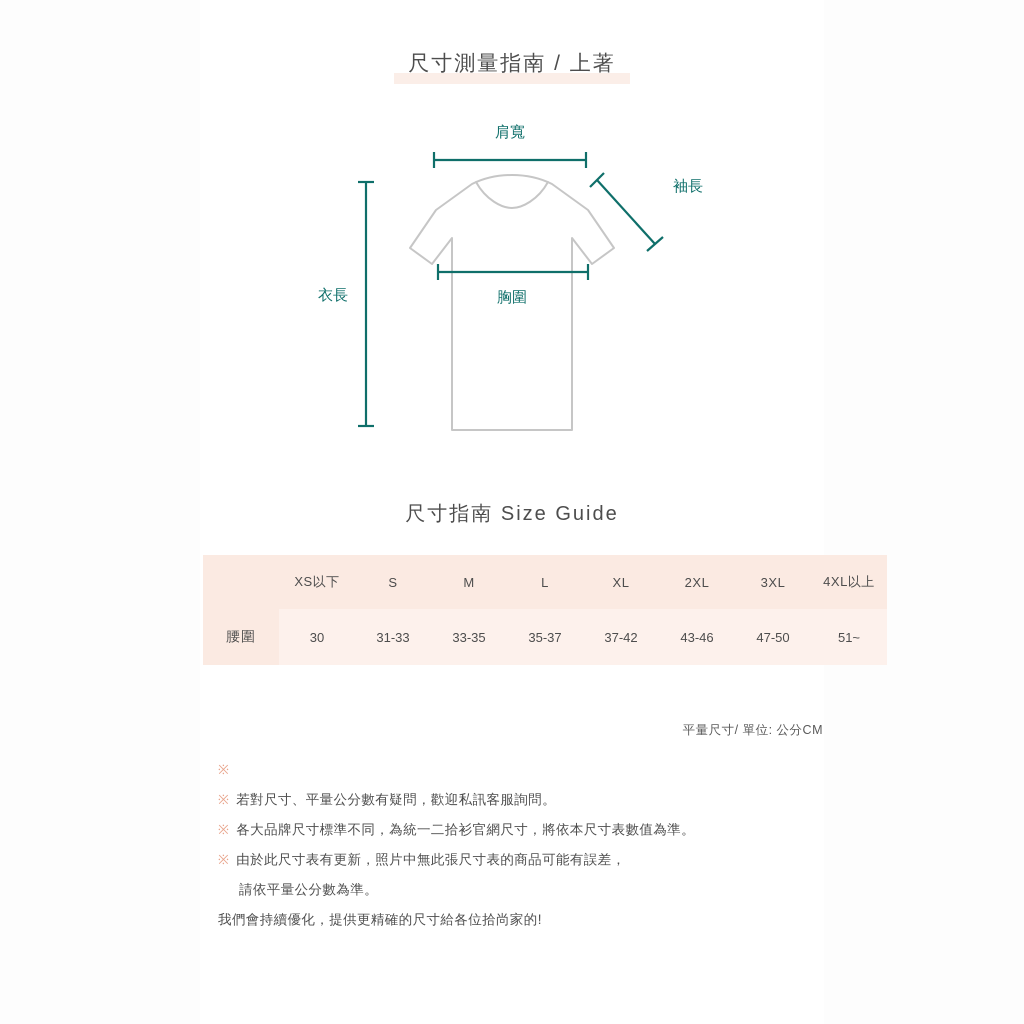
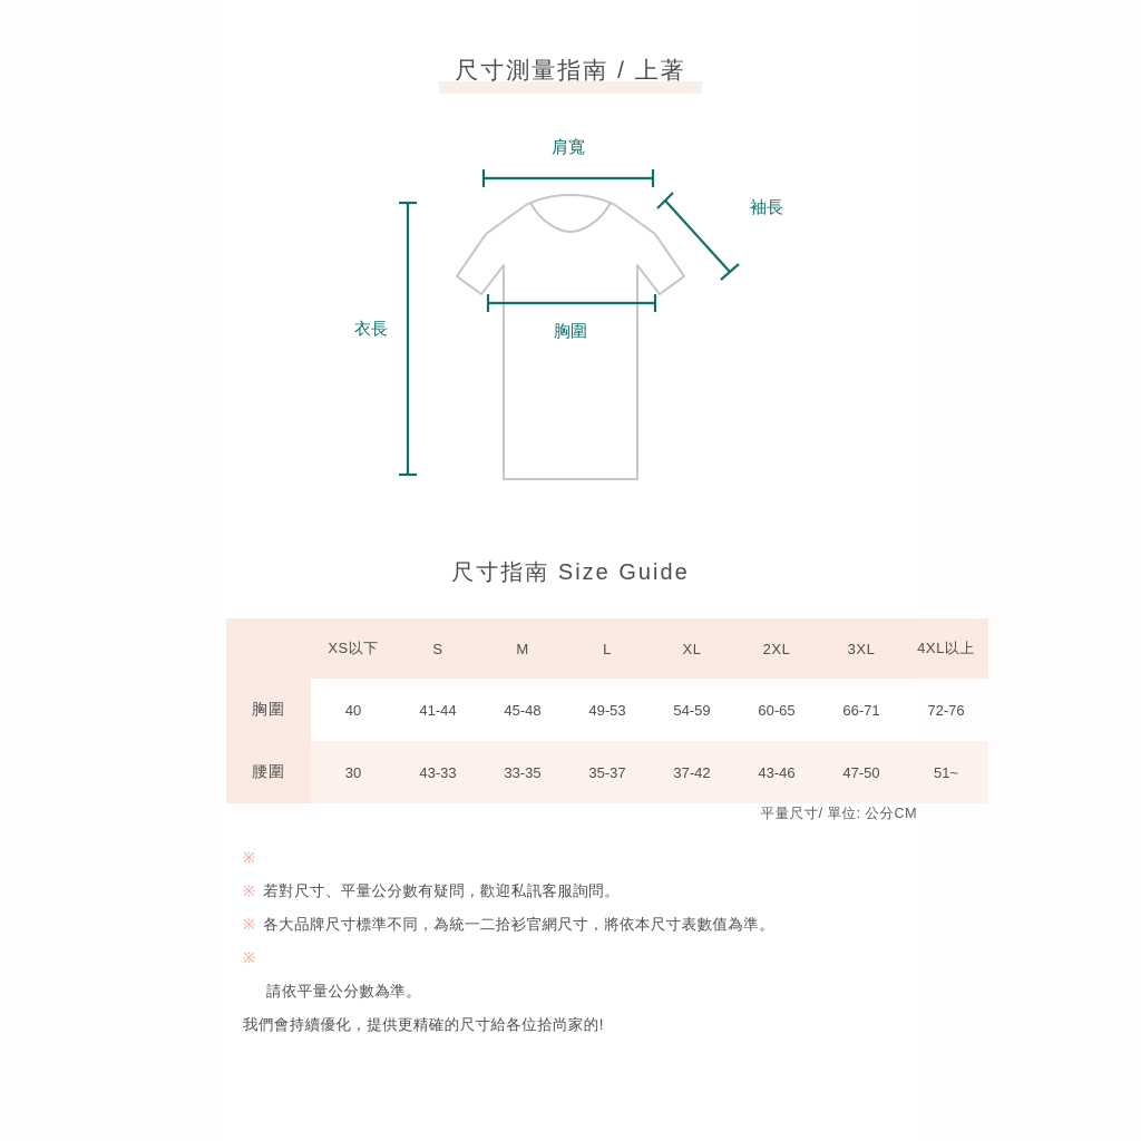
  尺寸測量指南 / 上著
  肩寬
  袖長
  衣長
  胸圍
  尺寸指南 Size Guide
  	XS以下	S	M	L	XL	2XL	3XL	4XL以上
+ 胸圍	40	41-44	45-48	49-53	54-59	60-65	66-71	72-76
- 腰圍	30	31-33	33-35	35-37	37-42	43-46	47-50	51~
+ 腰圍	30	43-33	33-35	35-37	37-42	43-46	47-50	51~
  平量尺寸/ 單位: 公分CM
  ※
  ※
  若對尺寸、平量公分數有疑問，歡迎私訊客服詢問。
  ※
  各大品牌尺寸標準不同，為統一二拾衫官網尺寸，將依本尺寸表數值為準。
  ※
- 由於此尺寸表有更新，照片中無此張尺寸表的商品可能有誤差，
  請依平量公分數為準。
  我們會持續優化，提供更精確的尺寸給各位拾尚家的!
